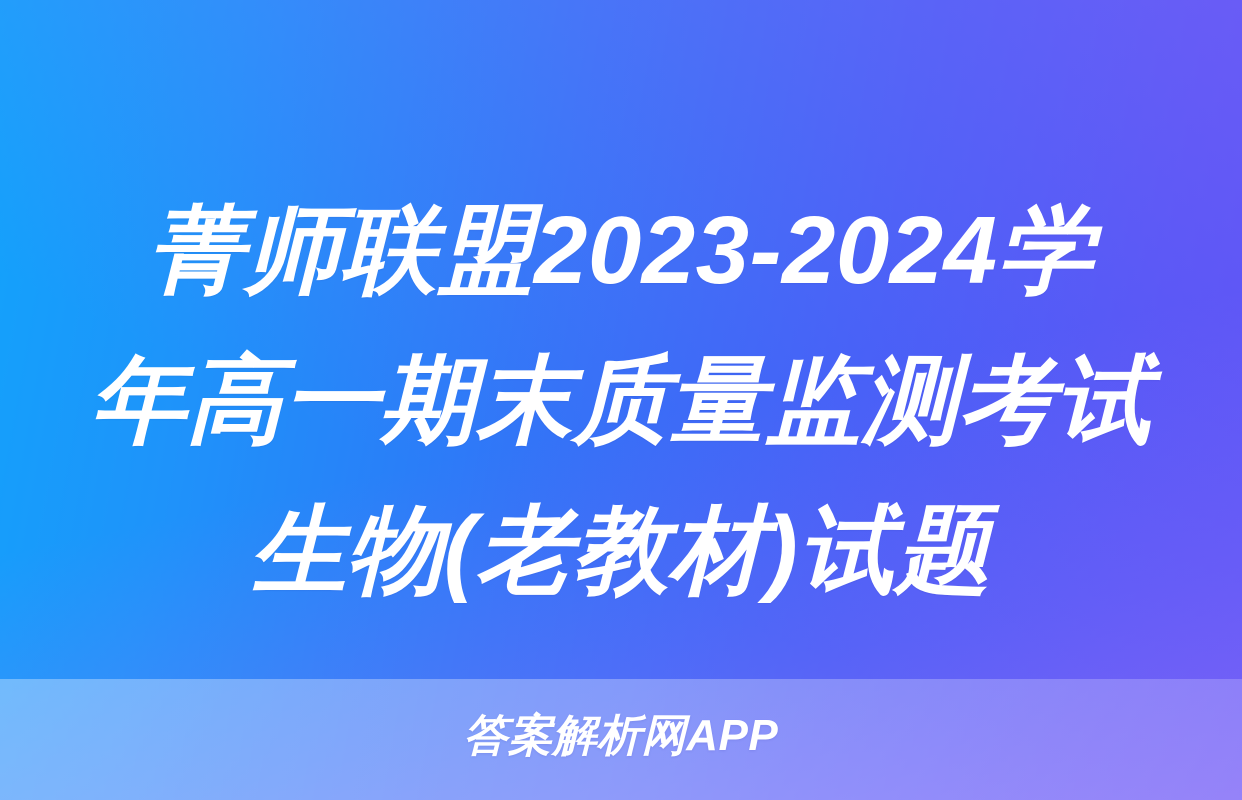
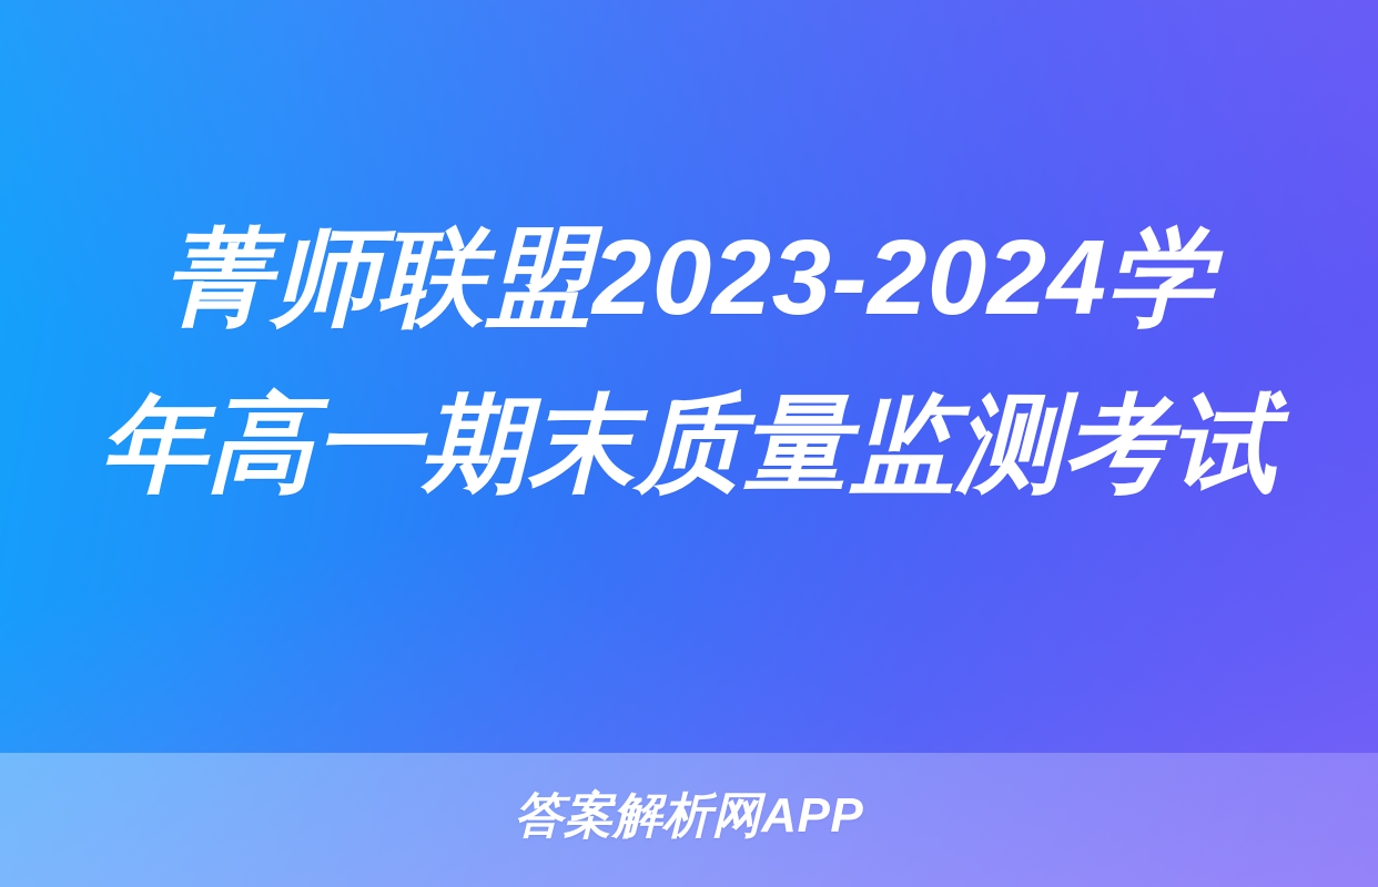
  菁师联盟2023-2024学
  年高一期末质量监测考试
- 生物(老教材)试题
  答案解析网APP
